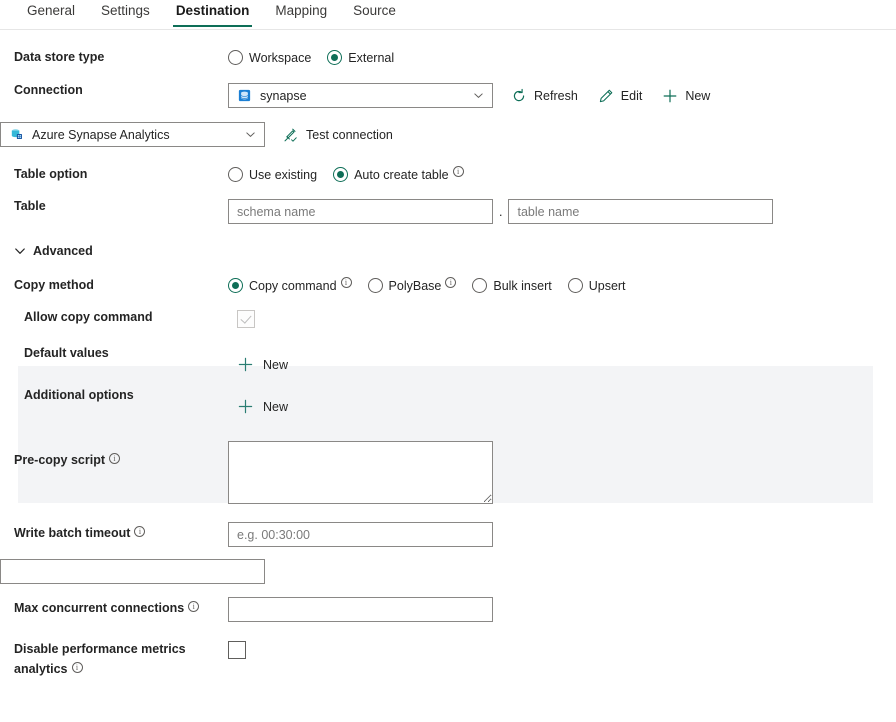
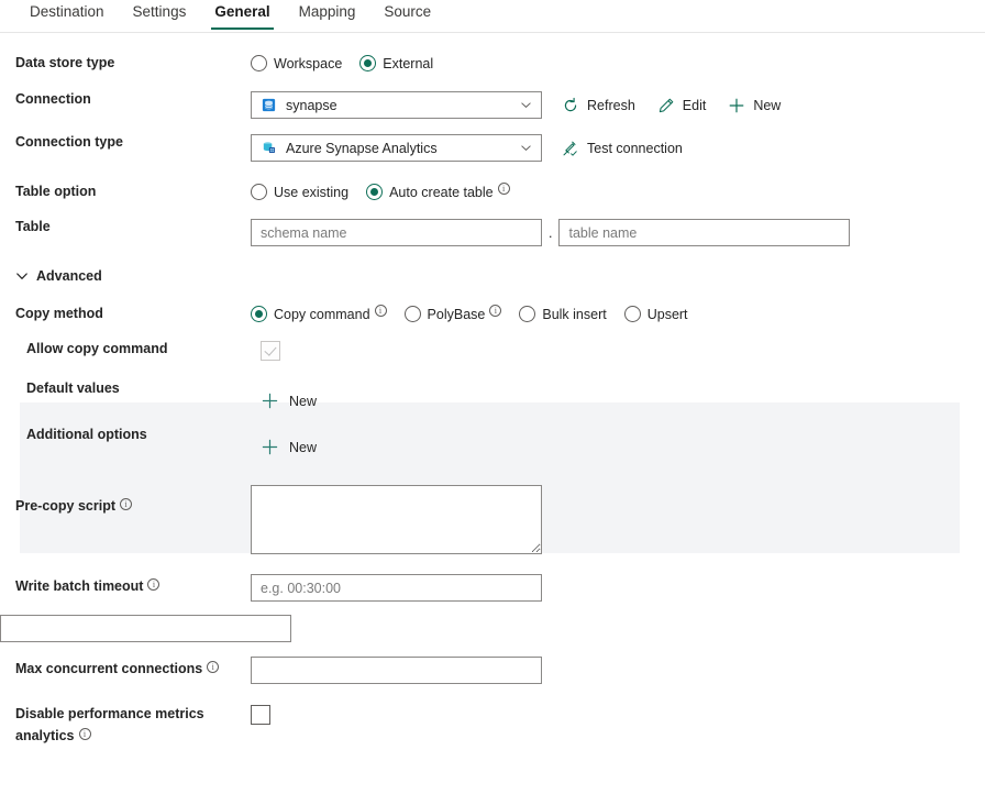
- General
+ Destination
  Settings
- Destination
+ General
  Mapping
  Source
  Data store type
  Workspace
  External
  Connection
  synapse
  Refresh
  Edit
  New
+ Connection type
  Azure Synapse Analytics
  Test connection
  Table option
  Use existing
  Auto create table
  i
  Table
  schema name
  .
  table name
  Advanced
  Copy method
  Copy command
  i
  PolyBase
  i
  Bulk insert
  Upsert
  Allow copy command
  Default values
  New
  Additional options
  New
  Pre-copy script i
  Write batch timeout i
  e.g. 00:30:00
  Max concurrent connections i
  Disable performance metrics analytics i
